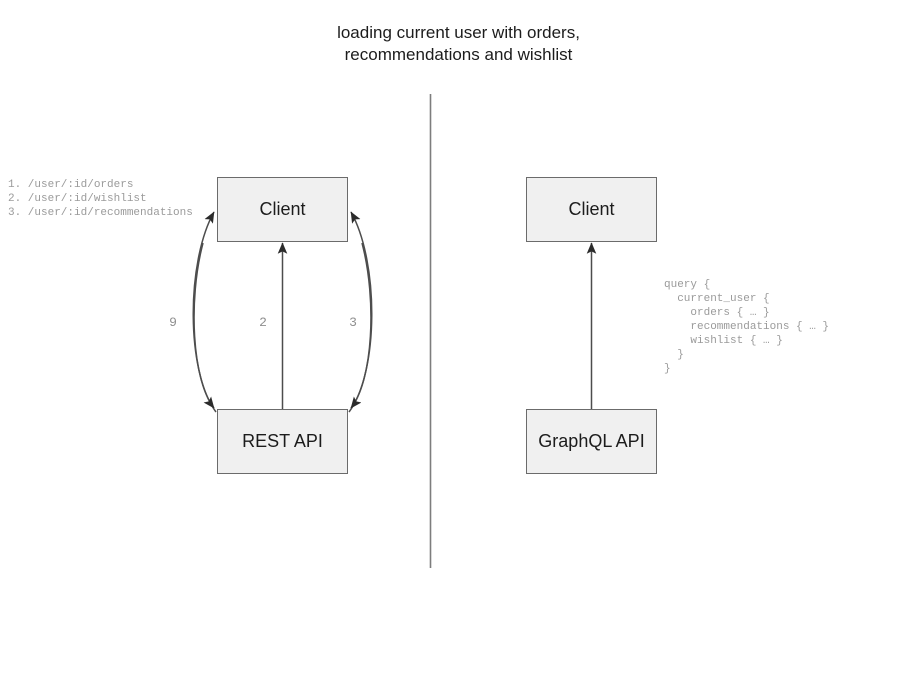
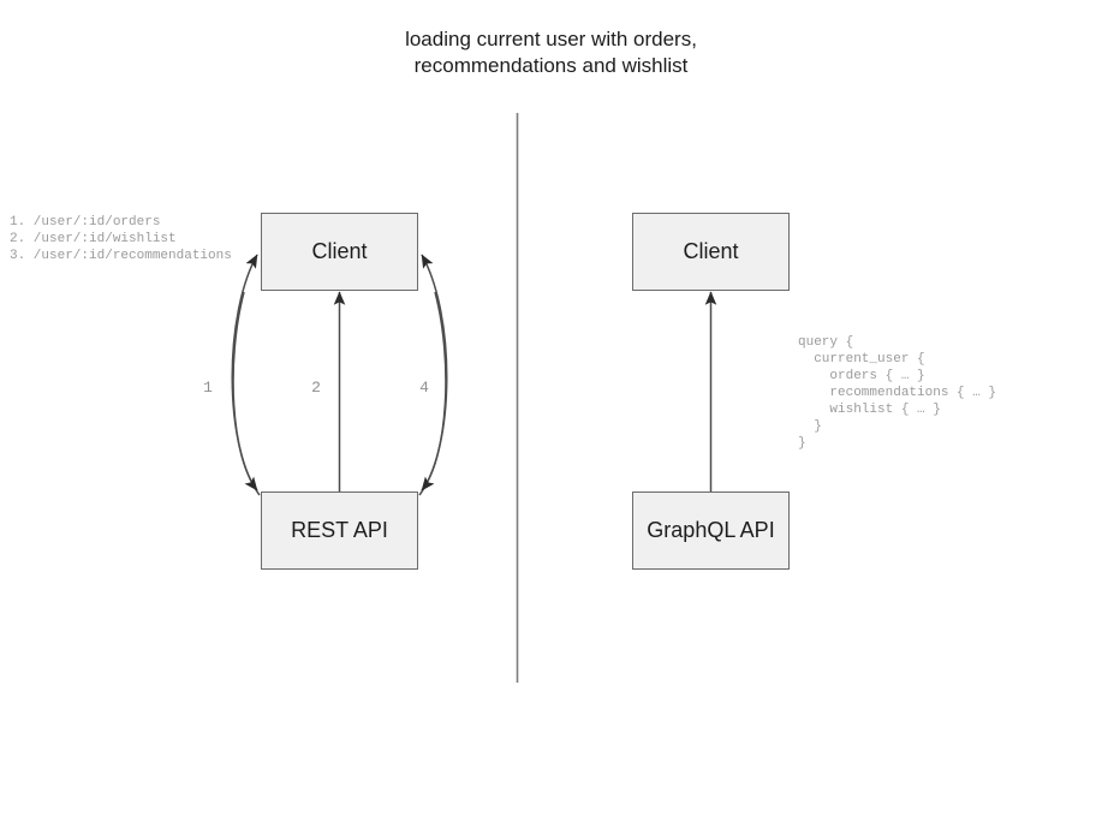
  loading current user with orders,
  recommendations and wishlist
  Client
  REST API
  Client
  GraphQL API
  1. /user/:id/orders
  2. /user/:id/wishlist
  3. /user/:id/recommendations
  query {
  current_user {
  orders { … }
  recommendations { … }
  wishlist { … }
  }
  }
- 9
+ 1
  2
- 3
+ 4
